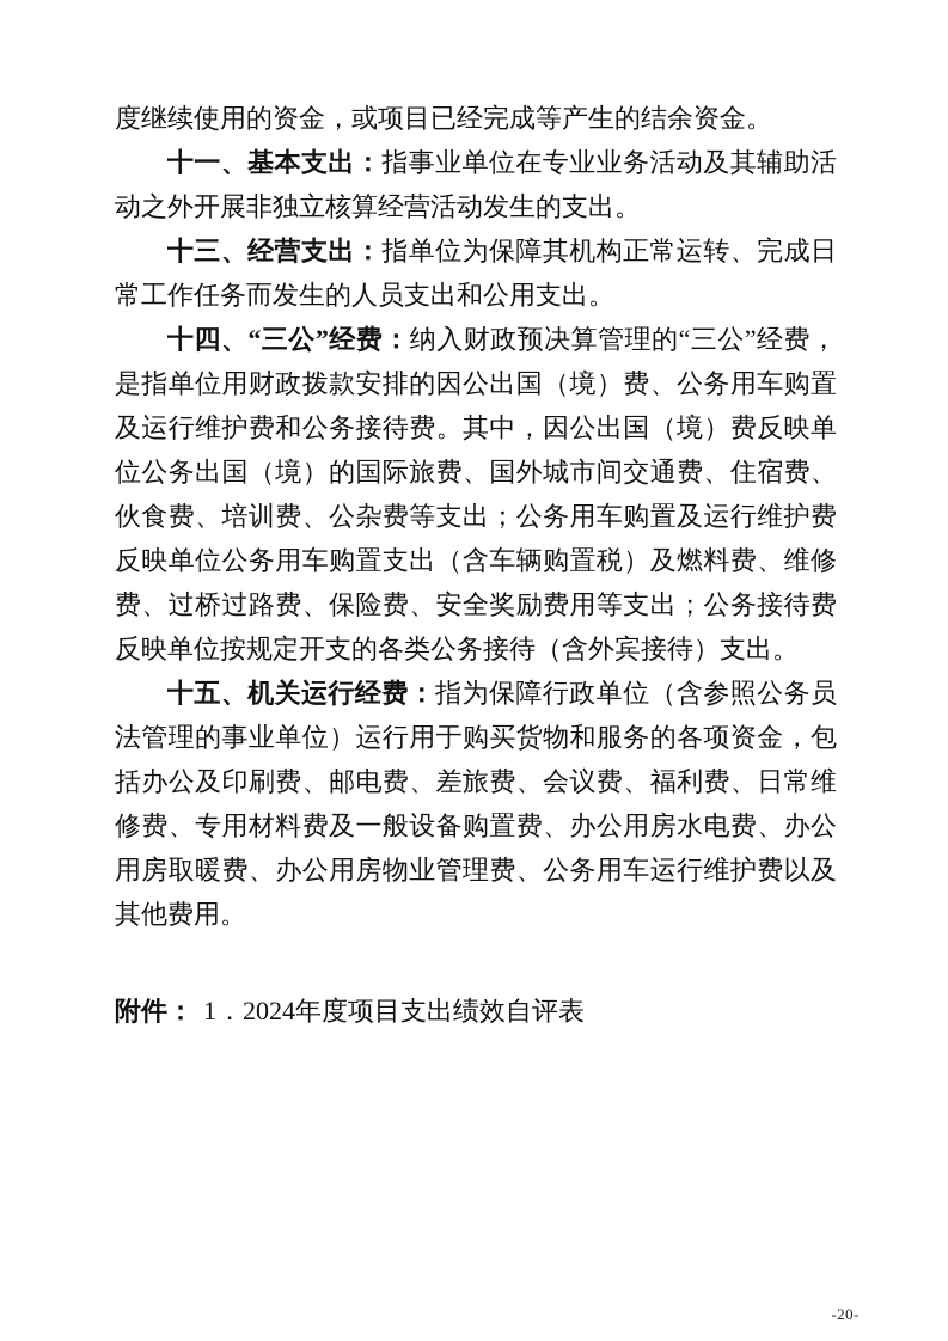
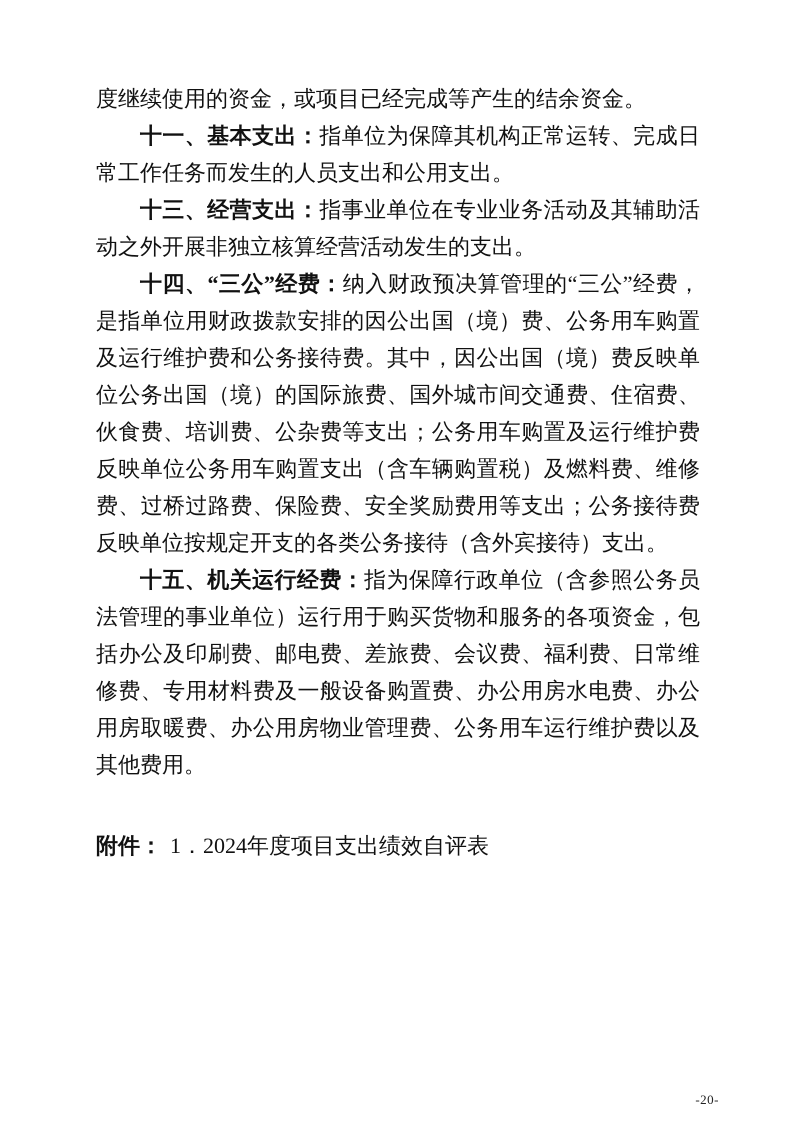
  度继续使用的资金，或项目已经完成等产生的结余资金。
- 十一、基本支出：指事业单位在专业业务活动及其辅助活动之外开展非独立核算经营活动发生的支出。
+ 十一、基本支出：指单位为保障其机构正常运转、完成日常工作任务而发生的人员支出和公用支出。
- 十三、经营支出：指单位为保障其机构正常运转、完成日常工作任务而发生的人员支出和公用支出。
+ 十三、经营支出：指事业单位在专业业务活动及其辅助活动之外开展非独立核算经营活动发生的支出。
  十四、“三公”经费：纳入财政预决算管理的“三公”经费，是指单位用财政拨款安排的因公出国（境）费、公务用车购置及运行维护费和公务接待费。其中，因公出国（境）费反映单位公务出国（境）的国际旅费、国外城市间交通费、住宿费、伙食费、培训费、公杂费等支出；公务用车购置及运行维护费反映单位公务用车购置支出（含车辆购置税）及燃料费、维修费、过桥过路费、保险费、安全奖励费用等支出；公务接待费反映单位按规定开支的各类公务接待（含外宾接待）支出。
  十五、机关运行经费：指为保障行政单位（含参照公务员法管理的事业单位）运行用于购买货物和服务的各项资金，包括办公及印刷费、邮电费、差旅费、会议费、福利费、日常维修费、专用材料费及一般设备购置费、办公用房水电费、办公用房取暖费、办公用房物业管理费、公务用车运行维护费以及其他费用。
  附件： 1．2024年度项目支出绩效自评表
  -20-
